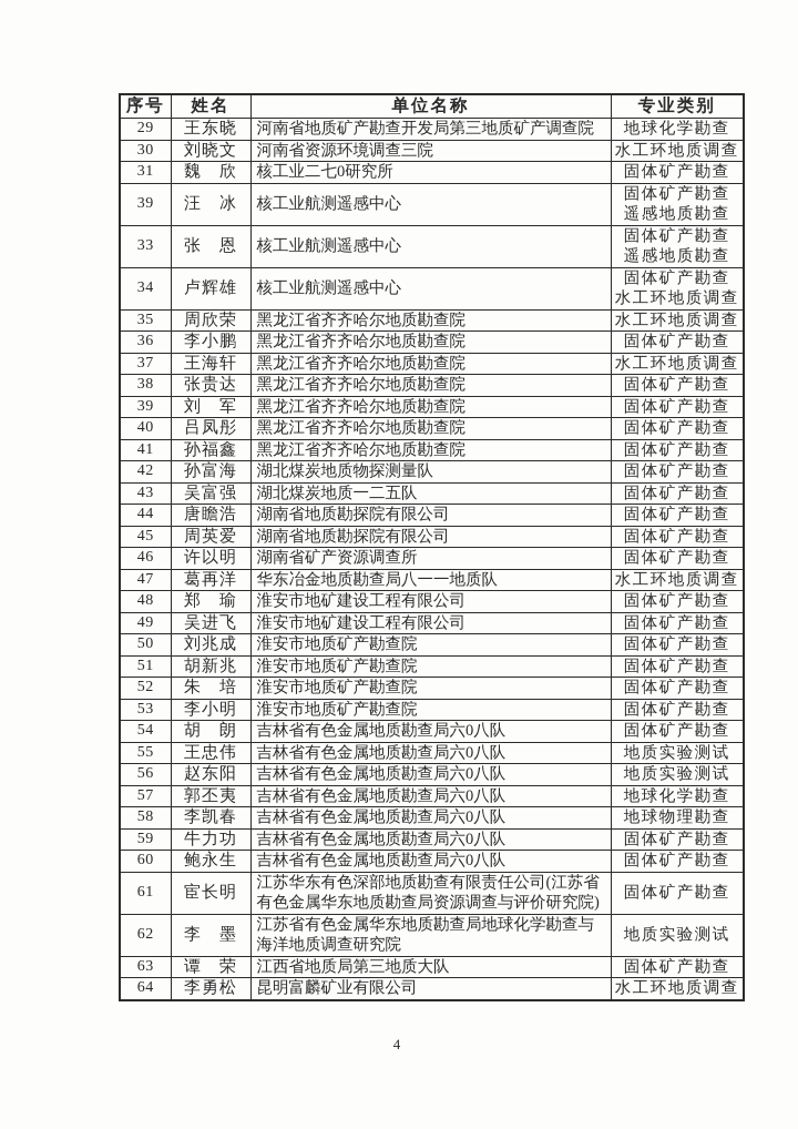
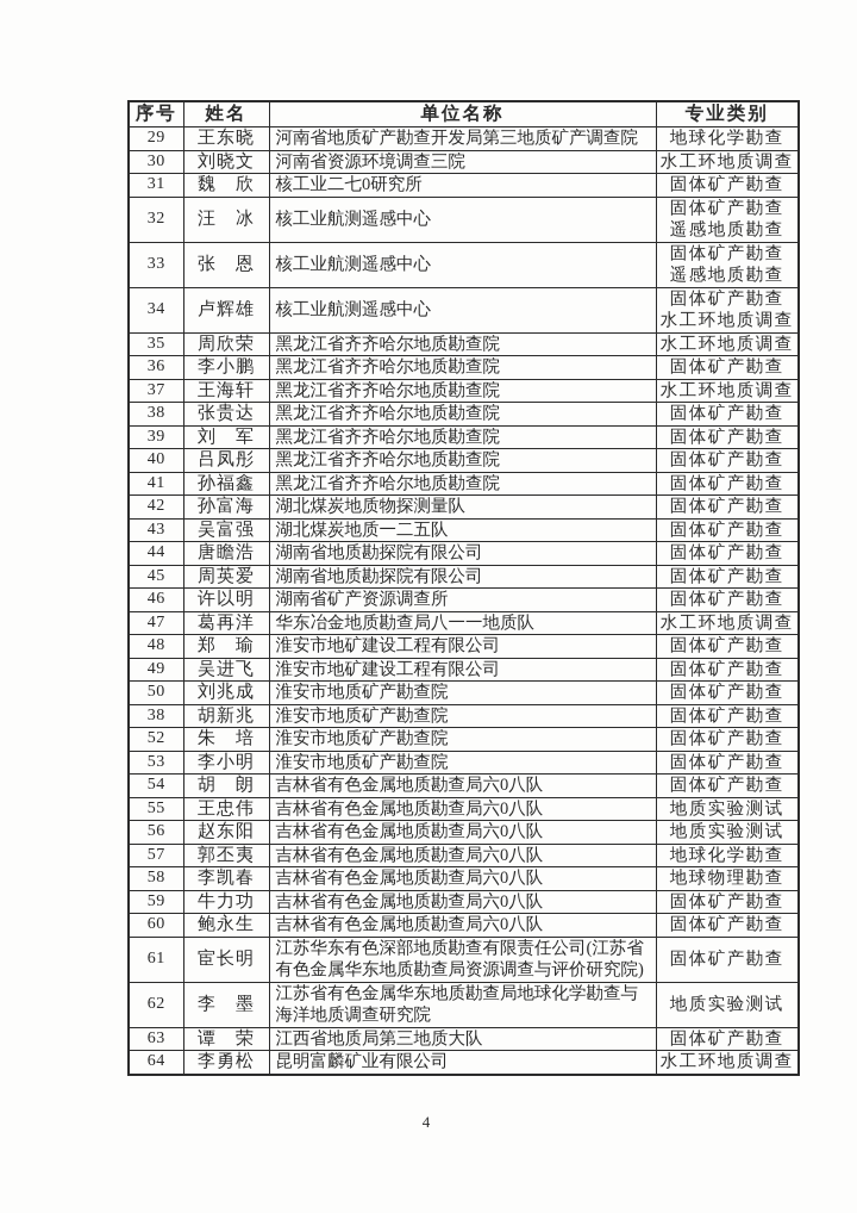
  序号	姓名	单位名称	专业类别
  29	王东晓	河南省地质矿产勘查开发局第三地质矿产调查院	地球化学勘查
  30	刘晓文	河南省资源环境调查三院	水工环地质调查
  31	魏 欣	核工业二七0研究所	固体矿产勘查
- 39	汪 冰	核工业航测遥感中心	固体矿产勘查 遥感地质勘查
+ 32	汪 冰	核工业航测遥感中心	固体矿产勘查 遥感地质勘查
  33	张 恩	核工业航测遥感中心	固体矿产勘查 遥感地质勘查
  34	卢辉雄	核工业航测遥感中心	固体矿产勘查 水工环地质调查
  35	周欣荣	黑龙江省齐齐哈尔地质勘查院	水工环地质调查
  36	李小鹏	黑龙江省齐齐哈尔地质勘查院	固体矿产勘查
  37	王海轩	黑龙江省齐齐哈尔地质勘查院	水工环地质调查
  38	张贵达	黑龙江省齐齐哈尔地质勘查院	固体矿产勘查
  39	刘 军	黑龙江省齐齐哈尔地质勘查院	固体矿产勘查
  40	吕凤彤	黑龙江省齐齐哈尔地质勘查院	固体矿产勘查
  41	孙福鑫	黑龙江省齐齐哈尔地质勘查院	固体矿产勘查
  42	孙富海	湖北煤炭地质物探测量队	固体矿产勘查
  43	吴富强	湖北煤炭地质一二五队	固体矿产勘查
  44	唐瞻浩	湖南省地质勘探院有限公司	固体矿产勘查
  45	周英爱	湖南省地质勘探院有限公司	固体矿产勘查
  46	许以明	湖南省矿产资源调查所	固体矿产勘查
  47	葛再洋	华东冶金地质勘查局八一一地质队	水工环地质调查
  48	郑 瑜	淮安市地矿建设工程有限公司	固体矿产勘查
  49	吴进飞	淮安市地矿建设工程有限公司	固体矿产勘查
  50	刘兆成	淮安市地质矿产勘查院	固体矿产勘查
- 51	胡新兆	淮安市地质矿产勘查院	固体矿产勘查
+ 38	胡新兆	淮安市地质矿产勘查院	固体矿产勘查
  52	朱 培	淮安市地质矿产勘查院	固体矿产勘查
  53	李小明	淮安市地质矿产勘查院	固体矿产勘查
  54	胡 朗	吉林省有色金属地质勘查局六0八队	固体矿产勘查
  55	王忠伟	吉林省有色金属地质勘查局六0八队	地质实验测试
  56	赵东阳	吉林省有色金属地质勘查局六0八队	地质实验测试
  57	郭丕夷	吉林省有色金属地质勘查局六0八队	地球化学勘查
  58	李凯春	吉林省有色金属地质勘查局六0八队	地球物理勘查
  59	牛力功	吉林省有色金属地质勘查局六0八队	固体矿产勘查
  60	鲍永生	吉林省有色金属地质勘查局六0八队	固体矿产勘查
  61	宦长明	江苏华东有色深部地质勘查有限责任公司(江苏省有色金属华东地质勘查局资源调查与评价研究院)	固体矿产勘查
  62	李 墨	江苏省有色金属华东地质勘查局地球化学勘查与海洋地质调查研究院	地质实验测试
  63	谭 荣	江西省地质局第三地质大队	固体矿产勘查
  64	李勇松	昆明富麟矿业有限公司	水工环地质调查
  4
